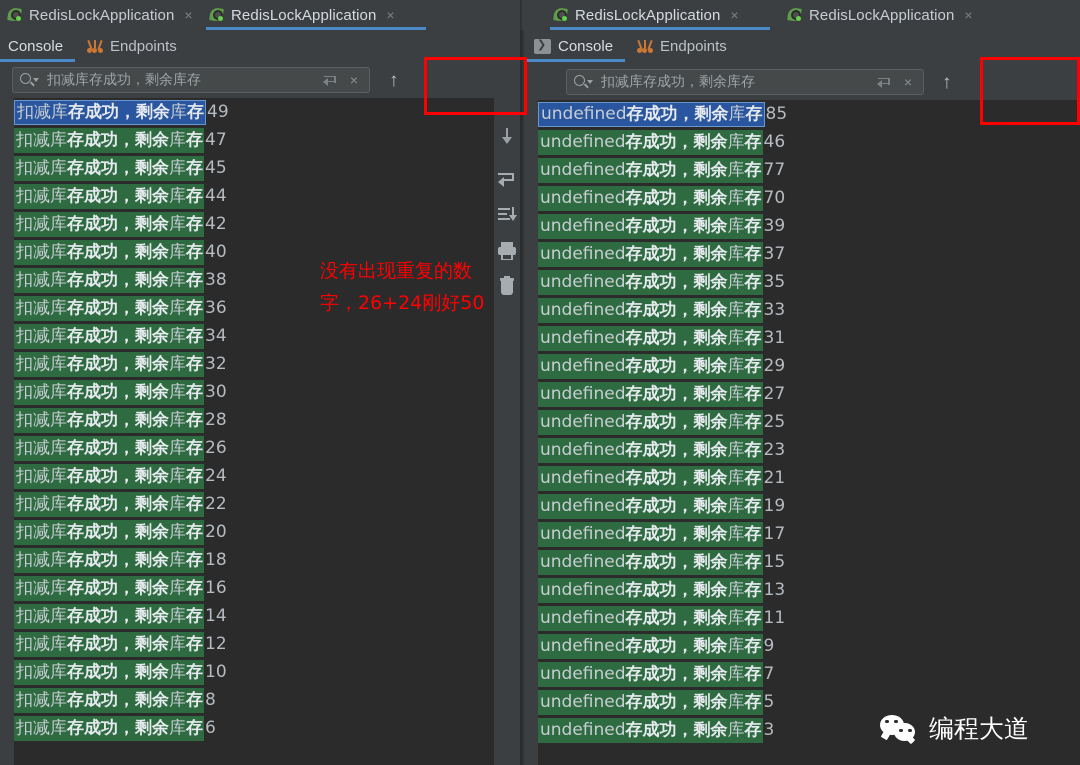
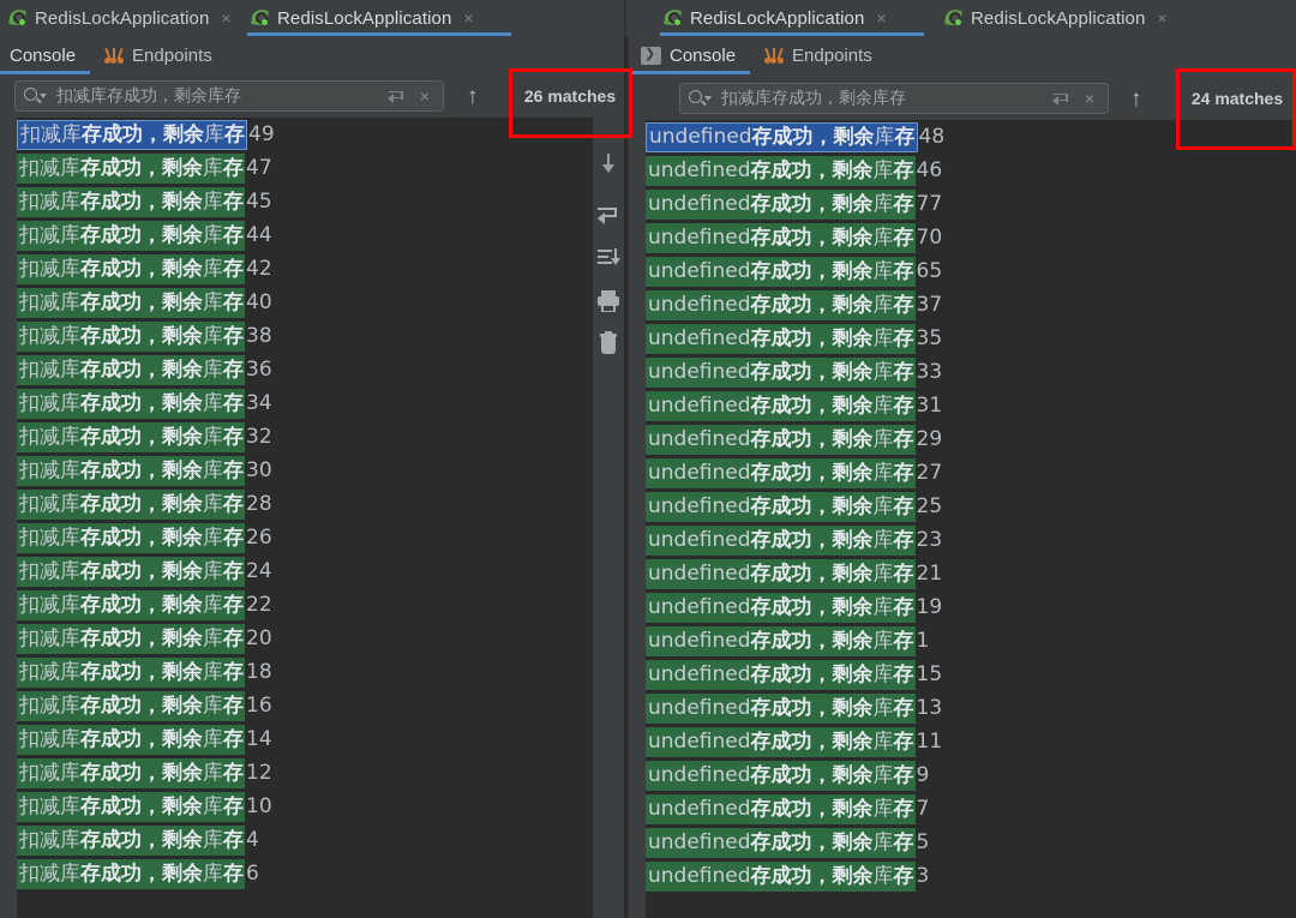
  RedisLockApplication
  ×
  RedisLockApplication
  ×
  RedisLockApplication
  ×
  RedisLockApplication
  ×
  Console
  Endpoints
  扣减库存成功，剩余库存
  ×
  ↑
+ 26 matches
  扣减库存成功，剩余库存
  49
  扣减库存成功，剩余库存
  47
  扣减库存成功，剩余库存
  45
  扣减库存成功，剩余库存
  44
  扣减库存成功，剩余库存
  42
  扣减库存成功，剩余库存
  40
  扣减库存成功，剩余库存
  38
  扣减库存成功，剩余库存
  36
  扣减库存成功，剩余库存
  34
  扣减库存成功，剩余库存
  32
  扣减库存成功，剩余库存
  30
  扣减库存成功，剩余库存
  28
  扣减库存成功，剩余库存
  26
  扣减库存成功，剩余库存
  24
  扣减库存成功，剩余库存
  22
  扣减库存成功，剩余库存
  20
  扣减库存成功，剩余库存
  18
  扣减库存成功，剩余库存
  16
  扣减库存成功，剩余库存
  14
  扣减库存成功，剩余库存
  12
  扣减库存成功，剩余库存
  10
  扣减库存成功，剩余库存
- 8
+ 4
  扣减库存成功，剩余库存
  6
- 没有出现重复的数
- 字，26+24刚好50
  Console
  Endpoints
  扣减库存成功，剩余库存
  ×
  ↑
+ 24 matches
  undefined存成功，剩余库存
- 85
+ 48
  undefined存成功，剩余库存
  46
  undefined存成功，剩余库存
  77
  undefined存成功，剩余库存
  70
  undefined存成功，剩余库存
- 39
+ 65
  undefined存成功，剩余库存
  37
  undefined存成功，剩余库存
  35
  undefined存成功，剩余库存
  33
  undefined存成功，剩余库存
  31
  undefined存成功，剩余库存
  29
  undefined存成功，剩余库存
  27
  undefined存成功，剩余库存
  25
  undefined存成功，剩余库存
  23
  undefined存成功，剩余库存
  21
  undefined存成功，剩余库存
  19
  undefined存成功，剩余库存
- 17
+ 1
  undefined存成功，剩余库存
  15
  undefined存成功，剩余库存
  13
  undefined存成功，剩余库存
  11
  undefined存成功，剩余库存
  9
  undefined存成功，剩余库存
  7
  undefined存成功，剩余库存
  5
  undefined存成功，剩余库存
  3
- 编程大道
